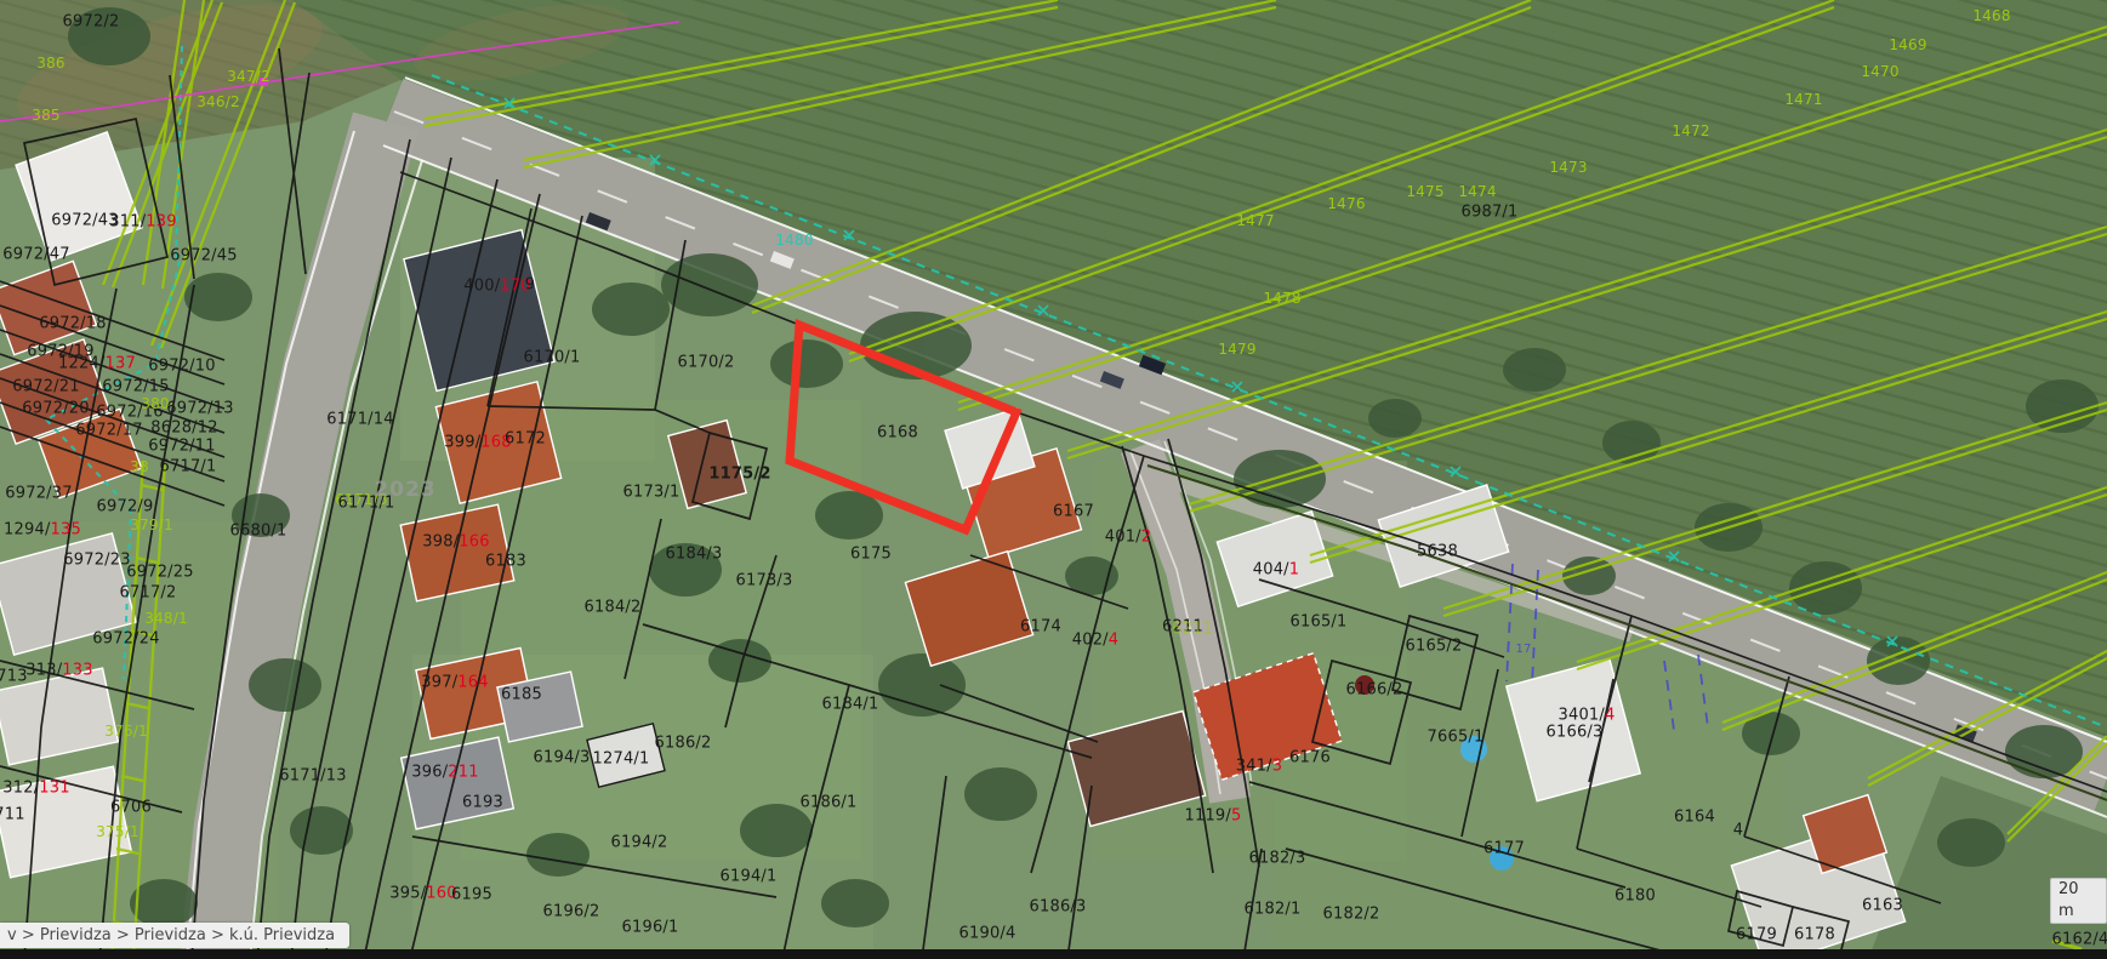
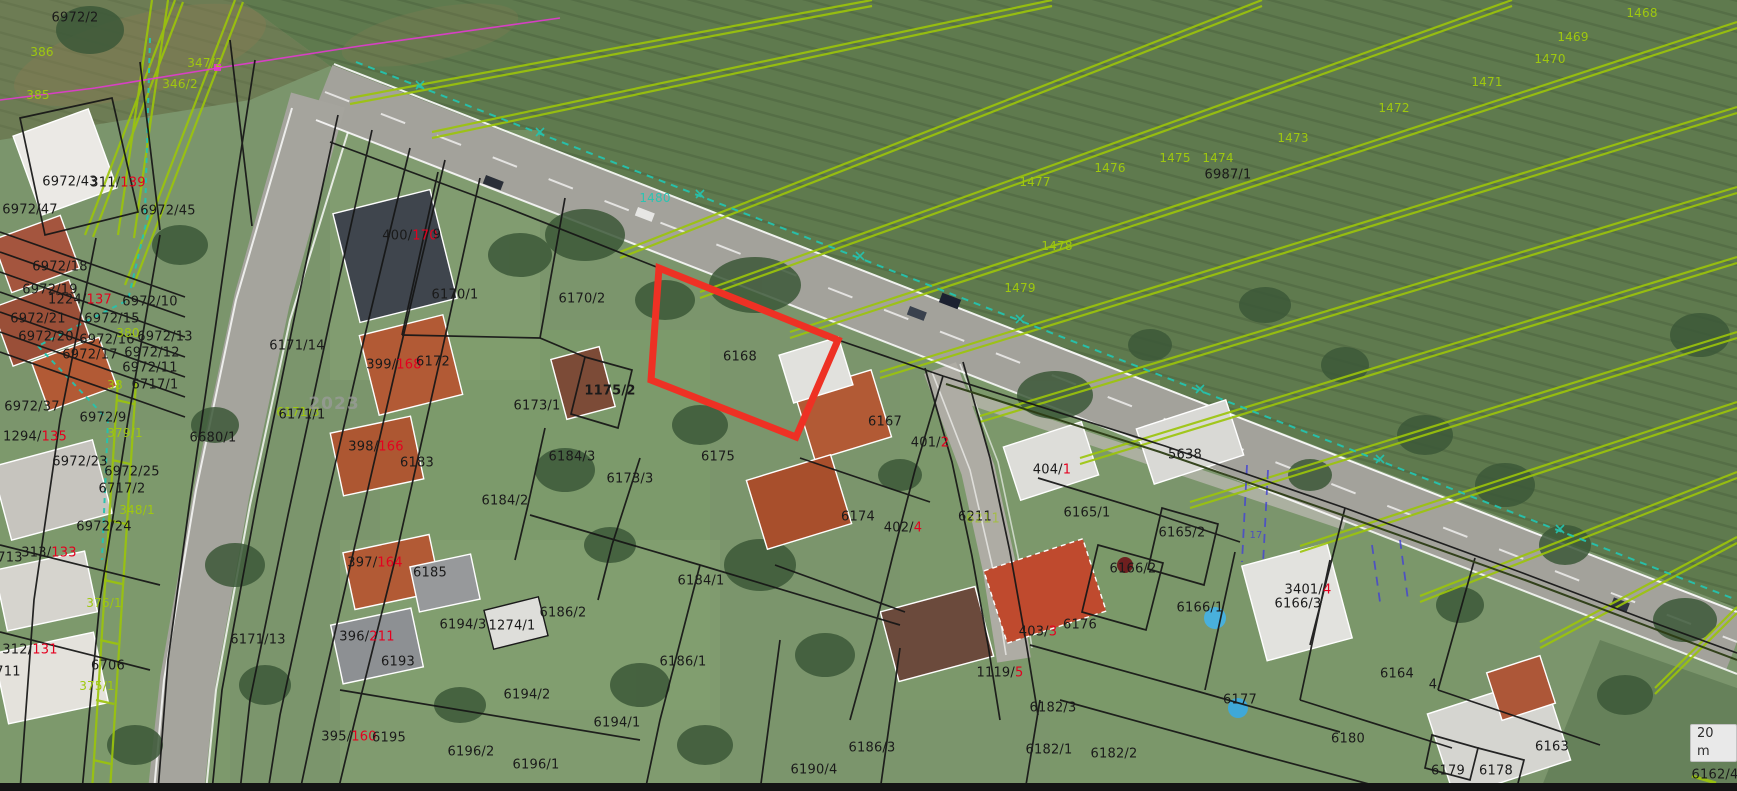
  6972/2
  6972/43
  311/139
  6972/47
  6972/45
  6972/18
  6972/19
  1224/137
  6972/10
  6972/21
  6972/15
  6972/20
  6972/16
  6972/13
  6972/17
- 8628/12
+ 6972/12
  6972/11
  6717/1
  6171/14
  6171/3
  6171/1
  6972/37
  1294/135
  6972/9
  6680/1
  6972/23
  6972/25
  6717/2
  6972/24
  713
  313/133
  312/131
  6706
  6171/13
  400/170
  9
  6170/1
  6170/2
  399/168
  6172
  1175/2
  6173/1
  6168
  6184/3
  6173/3
  6175
  398/166
  6183
  6184/2
  6167
  401/2
  6174
  402/4
  6211
  6211
  404/1
  5638
  6165/1
  6165/2
  6166/2
  3401/4
  6166/3
- 7665/1
+ 6166/1
  6176
- 341/3
+ 403/3
  1119/5
  6182/3
  6177
  6180
  6164
  6163
  6179
  6178
  6162/4
  4
  6987/1
  397/164
  6185
  396/211
  6193
  6194/3
  1274/1
  6186/2
  6194/2
  395/160
  6195
  6196/2
  6196/1
  6194/1
  6186/1
  6184/1
  6190/4
  6186/3
  6182/1
  6182/2
  386
  385
  347/2
  346/2
  380
  38
  379/1
  348/1
  376/1
  375/1
  1468
  1469
  1470
  1471
  1472
  1473
  1474
  1475
  1476
  1477
  1478
  1479
  1480
  17
  2023
- v > Prievidza > Prievidza > k.ú. Prievidza
  20 m
